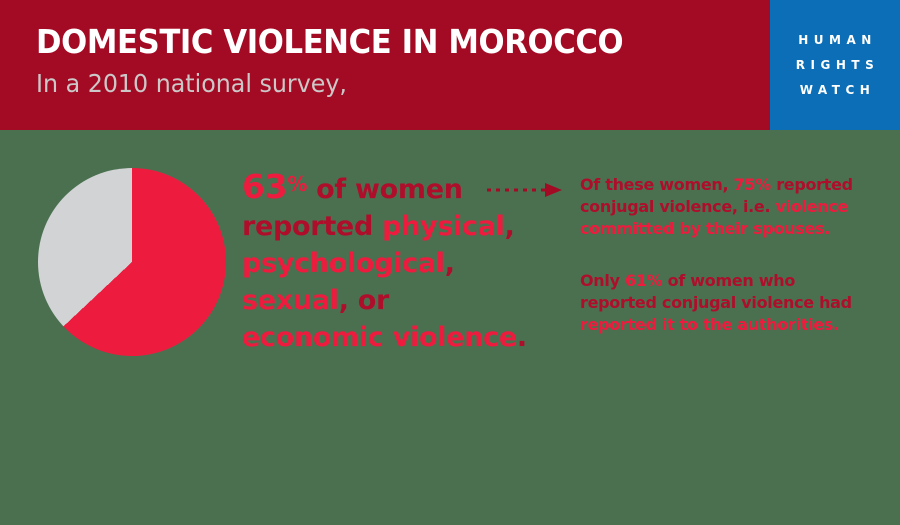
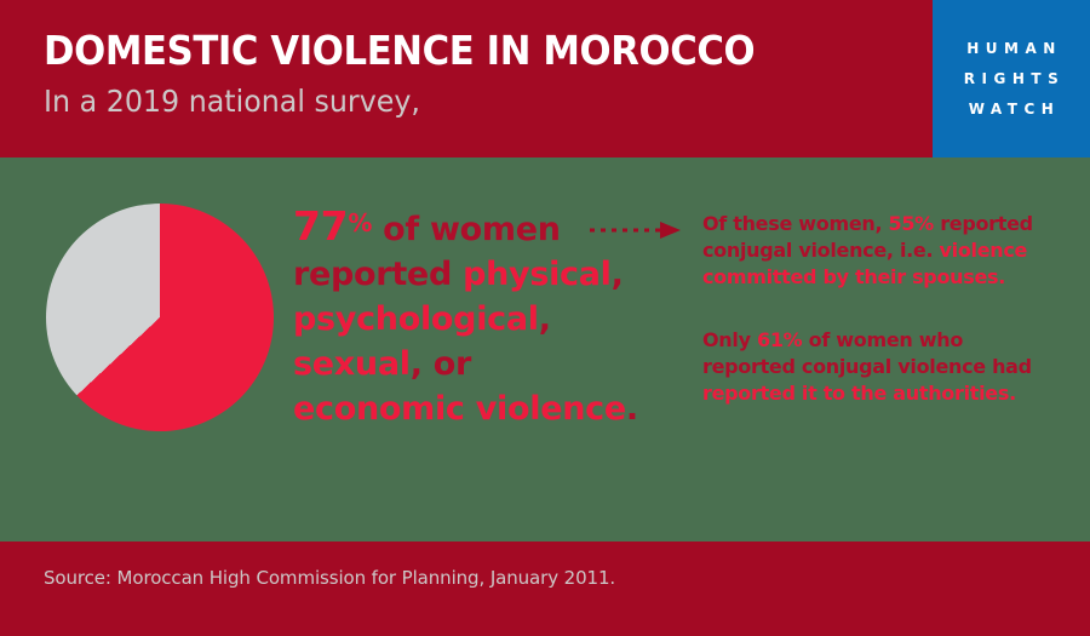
  DOMESTIC VIOLENCE IN MOROCCO
- In a 2010 national survey,
+ In a 2019 national survey,
  HUMAN
  RIGHTS
  WATCH
- 63% of women
+ 77% of women
  reported physical,
  psychological,
  sexual, or
  economic violence.
- Of these women, 75% reported conjugal violence, i.e. violence committed by their spouses.
+ Of these women, 55% reported conjugal violence, i.e. violence committed by their spouses.
  Only 61% of women who reported conjugal violence had reported it to the authorities.
+ Source: Moroccan High Commission for Planning, January 2011.
